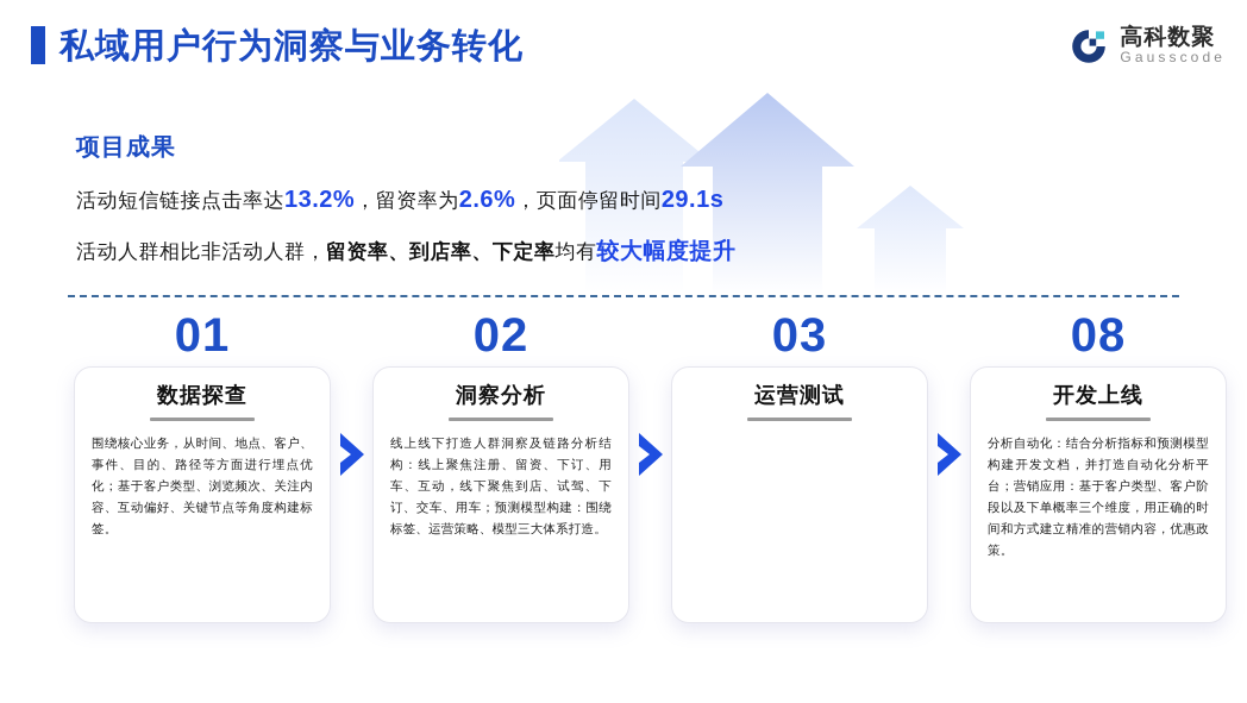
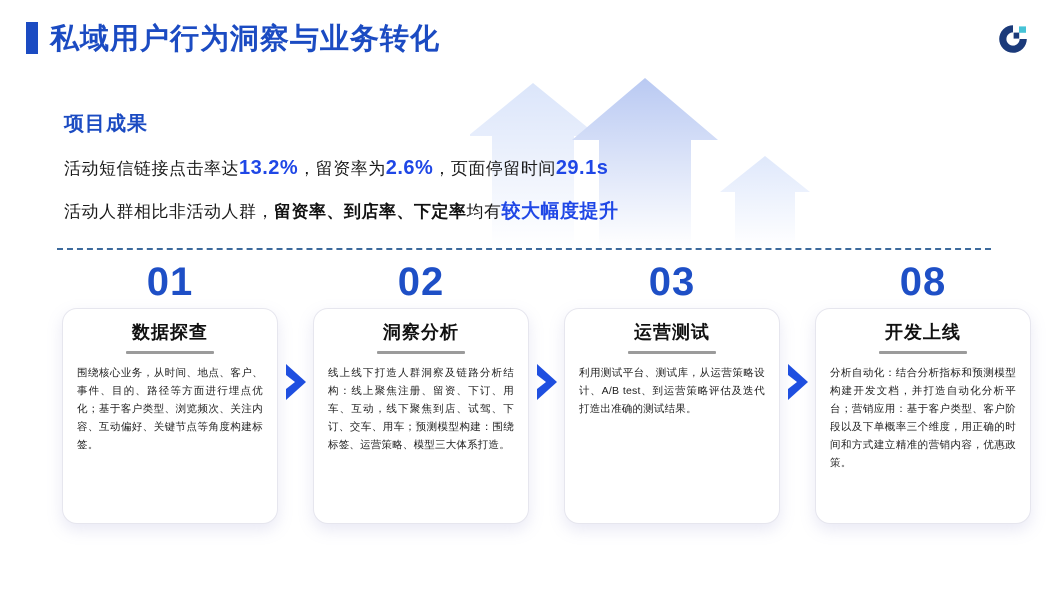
  私域用户行为洞察与业务转化
- 高科数聚
- Gausscode
  项目成果
  活动短信链接点击率达13.2%，留资率为2.6%，页面停留时间29.1s
  活动人群相比非活动人群，留资率、到店率、下定率均有较大幅度提升
  01
  数据探查
  围绕核心业务，从时间、地点、客户、事件、目的、路径等方面进行埋点优化；基于客户类型、浏览频次、关注内容、互动偏好、关键节点等角度构建标签。
  02
  洞察分析
  线上线下打造人群洞察及链路分析结构：线上聚焦注册、留资、下订、用车、互动，线下聚焦到店、试驾、下订、交车、用车；预测模型构建：围绕标签、运营策略、模型三大体系打造。
  03
  运营测试
+ 利用测试平台、测试库，从运营策略设计、A/B test、到运营策略评估及迭代打造出准确的测试结果。
  08
  开发上线
  分析自动化：结合分析指标和预测模型构建开发文档，并打造自动化分析平台；营销应用：基于客户类型、客户阶段以及下单概率三个维度，用正确的时间和方式建立精准的营销内容，优惠政策。
